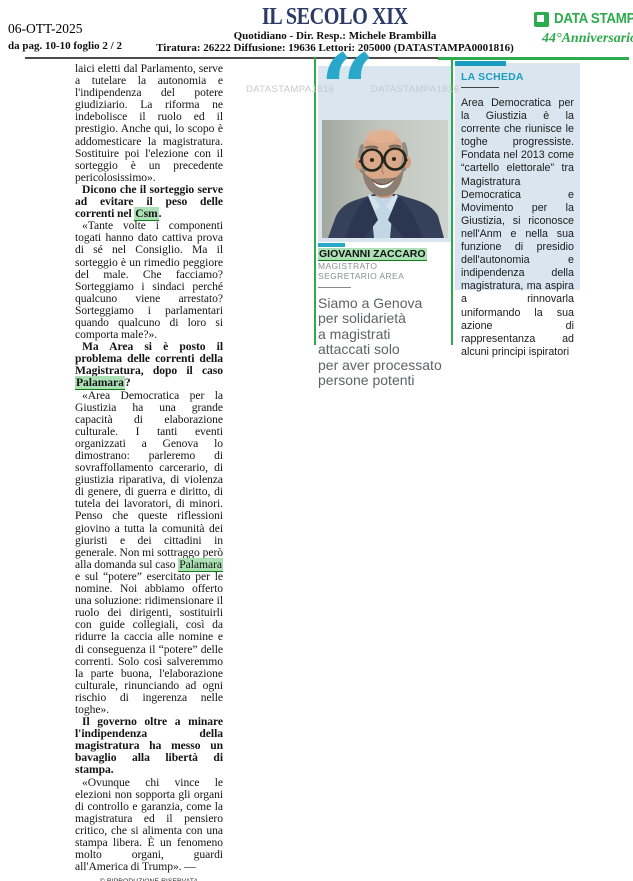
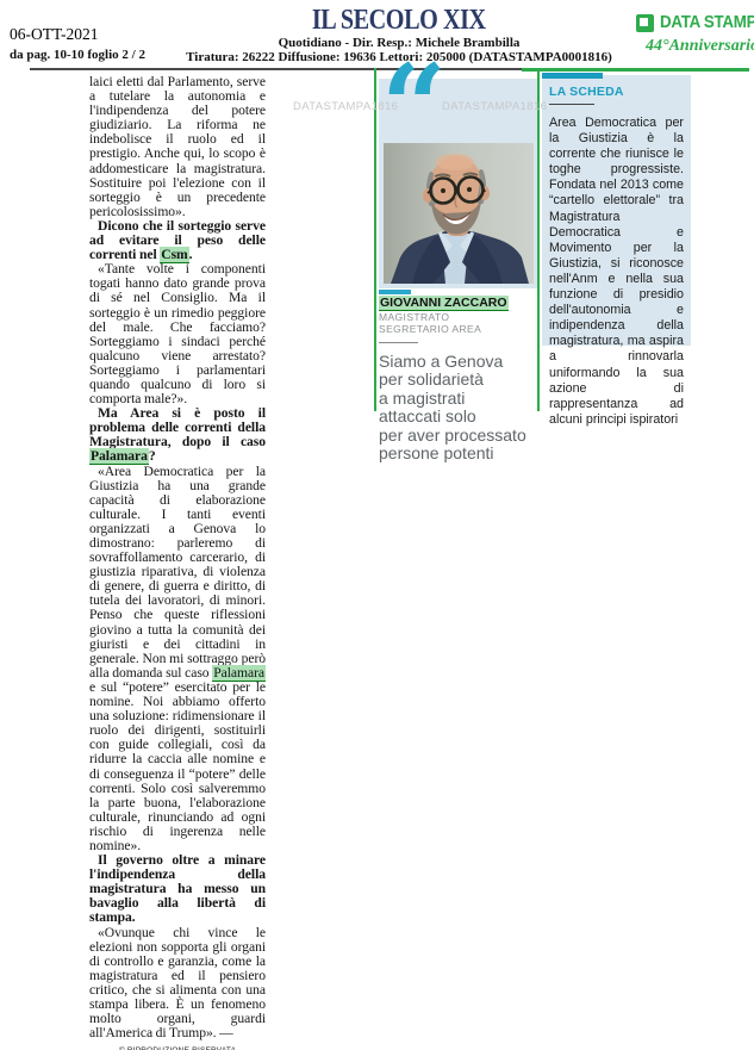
- 06-OTT-2025
+ 06-OTT-2021
  da pag. 10-10 foglio 2 / 2
  IL SECOLO XIX
  Quotidiano - Dir. Resp.: Michele Brambilla
  Tiratura: 26222 Diffusione: 19636 Lettori: 205000 (DATASTAMPA0001816)
  DATA STAMP
  44°Anniversari
  DATASTAMPA1816
  DATASTAMPA1816
  laici eletti dal Parlamento, serve a tutelare la autonomia e l'indipendenza del potere giudiziario. La riforma ne indebolisce il ruolo ed il prestigio. Anche qui, lo scopo è addomesticare la magistratura. Sostituire poi l'elezione con il sorteggio è un precedente pericolosissimo».
  Dicono che il sorteggio serve ad evitare il peso delle correnti nel Csm.
- «Tante volte i componenti togati hanno dato cattiva prova di sé nel Consiglio. Ma il sorteggio è un rimedio peggiore del male. Che facciamo? Sorteggiamo i sindaci perché qualcuno viene arrestato? Sorteggiamo i parlamentari quando qualcuno di loro si comporta male?».
+ «Tante volte i componenti togati hanno dato grande prova di sé nel Consiglio. Ma il sorteggio è un rimedio peggiore del male. Che facciamo? Sorteggiamo i sindaci perché qualcuno viene arrestato? Sorteggiamo i parlamentari quando qualcuno di loro si comporta male?».
  Ma Area si è posto il problema delle correnti della Magistratura, dopo il caso Palamara?
- «Area Democratica per la Giustizia ha una grande capacità di elaborazione culturale. I tanti eventi organizzati a Genova lo dimostrano: parleremo di sovraffollamento carcerario, di giustizia riparativa, di violenza di genere, di guerra e diritto, di tutela dei lavoratori, di minori. Penso che queste riflessioni giovino a tutta la comunità dei giuristi e dei cittadini in generale. Non mi sottraggo però alla domanda sul caso Palamara e sul “potere” esercitato per le nomine. Noi abbiamo offerto una soluzione: ridimensionare il ruolo dei dirigenti, sostituirli con guide collegiali, così da ridurre la caccia alle nomine e di conseguenza il “potere” delle correnti. Solo così salveremmo la parte buona, l'elaborazione culturale, rinunciando ad ogni rischio di ingerenza nelle toghe».
+ «Area Democratica per la Giustizia ha una grande capacità di elaborazione culturale. I tanti eventi organizzati a Genova lo dimostrano: parleremo di sovraffollamento carcerario, di giustizia riparativa, di violenza di genere, di guerra e diritto, di tutela dei lavoratori, di minori. Penso che queste riflessioni giovino a tutta la comunità dei giuristi e dei cittadini in generale. Non mi sottraggo però alla domanda sul caso Palamara e sul “potere” esercitato per le nomine. Noi abbiamo offerto una soluzione: ridimensionare il ruolo dei dirigenti, sostituirli con guide collegiali, così da ridurre la caccia alle nomine e di conseguenza il “potere” delle correnti. Solo così salveremmo la parte buona, l'elaborazione culturale, rinunciando ad ogni rischio di ingerenza nelle nomine».
  Il governo oltre a minare l'indipendenza della magistratura ha messo un bavaglio alla libertà di stampa.
  «Ovunque chi vince le elezioni non sopporta gli organi di controllo e garanzia, come la magistratura ed il pensiero critico, che si alimenta con una stampa libera. È un fenomeno molto organi, guardi all'America di Trump». —
  “
  GIOVANNI ZACCARO
  MAGISTRATO
  SEGRETARIO AREA
  Siamo a Genova
  per solidarietà
  a magistrati
  attaccati solo
  per aver processato
  persone potenti
  LA SCHEDA
  Area Democratica per la Giustizia è la corrente che riunisce le toghe progressiste. Fondata nel 2013 come “cartello elettorale” tra Magistratura Democratica e Movimento per la Giustizia, si riconosce nell'Anm e nella sua funzione di presidio dell'autonomia e indipendenza della magistratura, ma aspira a rinnovarla uniformando la sua azione di rappresentanza ad alcuni principi ispiratori
